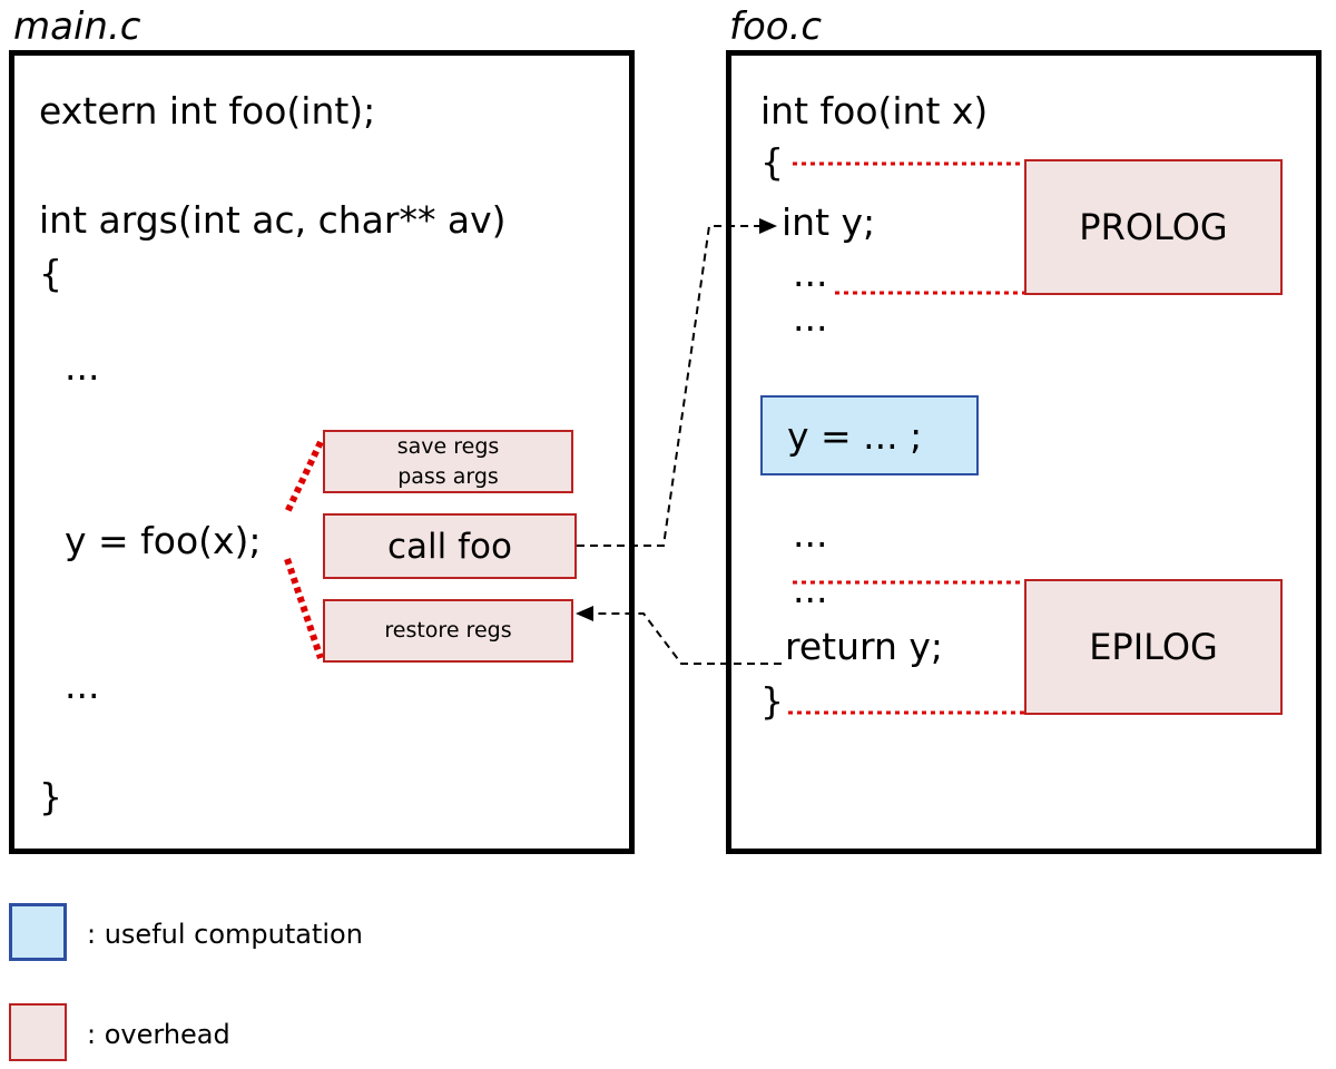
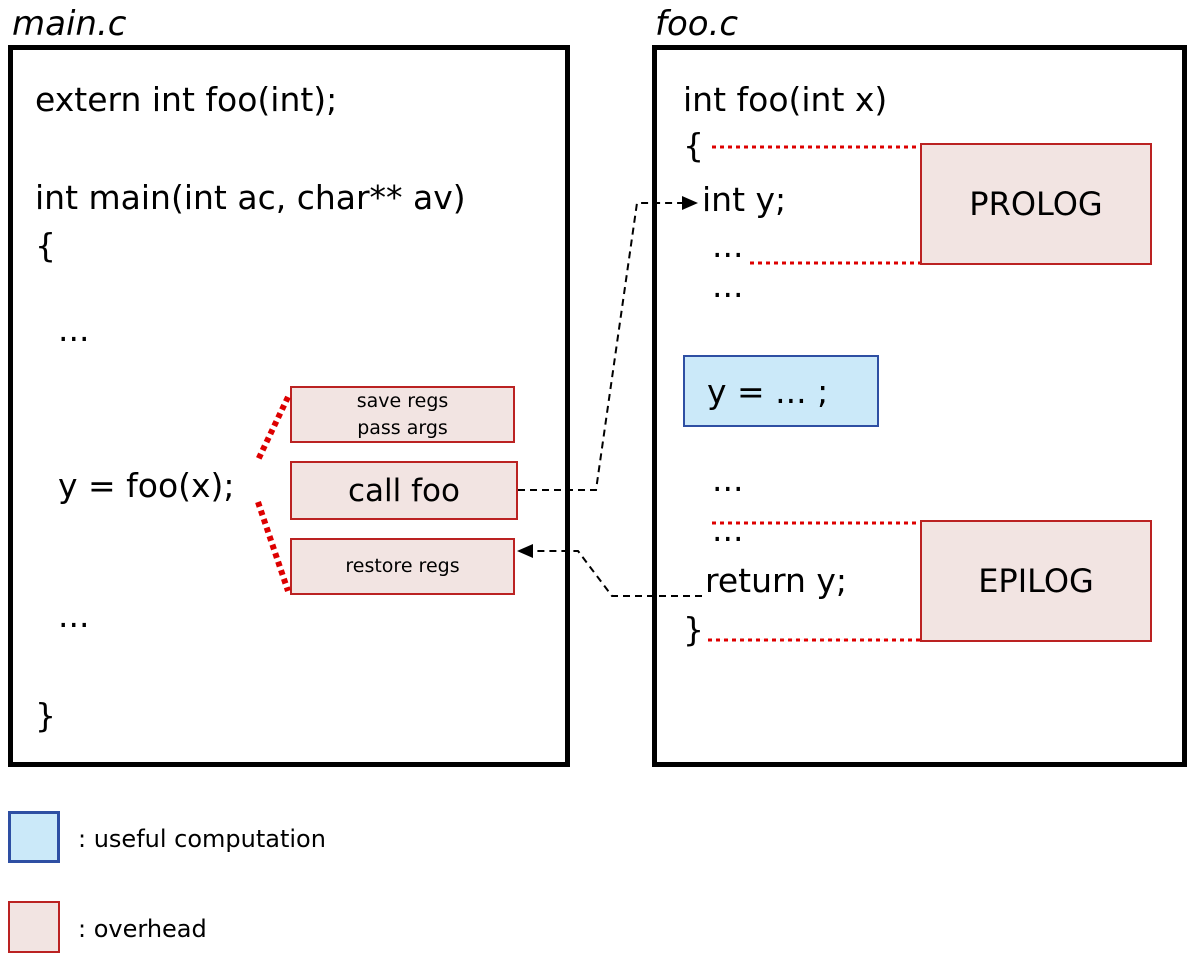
  main.c
  foo.c
  extern int foo(int);
- int args(int ac, char** av)
+ int main(int ac, char** av)
  {
  ...
  y = foo(x);
  ...
  }
  save regs
  pass args
  call foo
  restore regs
  PROLOG
  EPILOG
  int foo(int x)
  {
  int y;
  ...
  ...
  y = ... ;
  ...
  ...
  return y;
  }
  : useful computation
  : overhead
